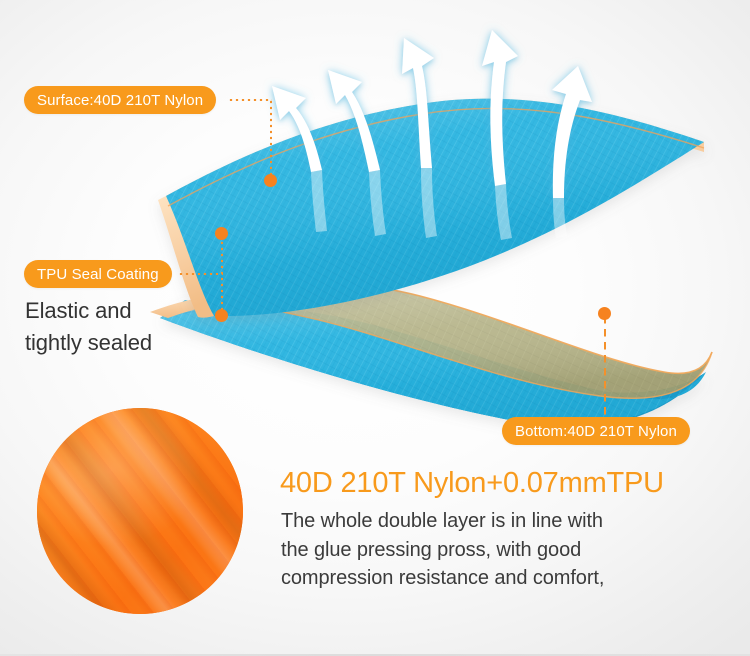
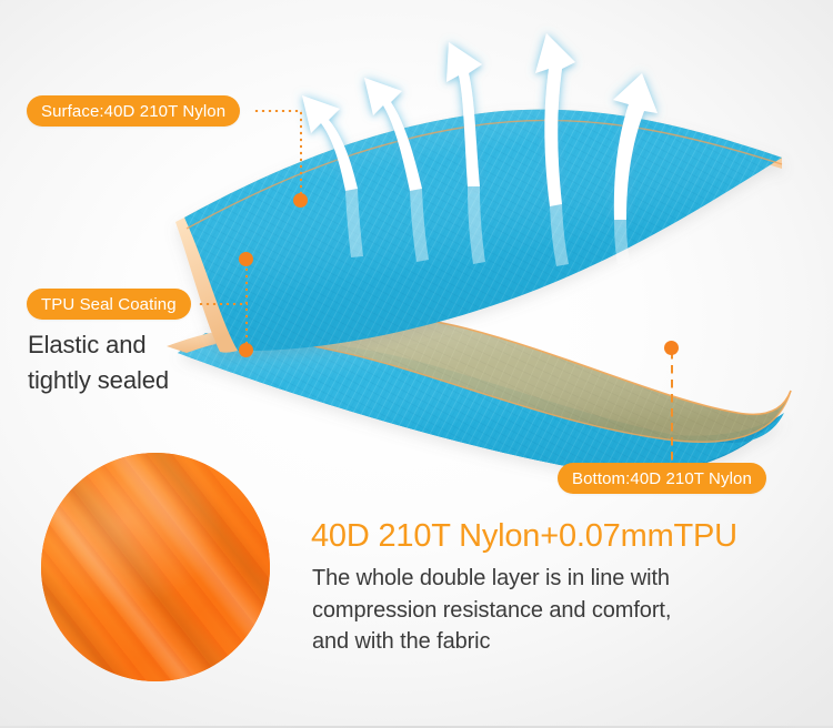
  Surface:40D 210T Nylon
  TPU Seal Coating
  Bottom:40D 210T Nylon
  Elastic and
  tightly sealed
  40D 210T Nylon+0.07mmTPU
  The whole double layer is in line with
- the glue pressing pross, with good
  compression resistance and comfort,
+ and with the fabric
